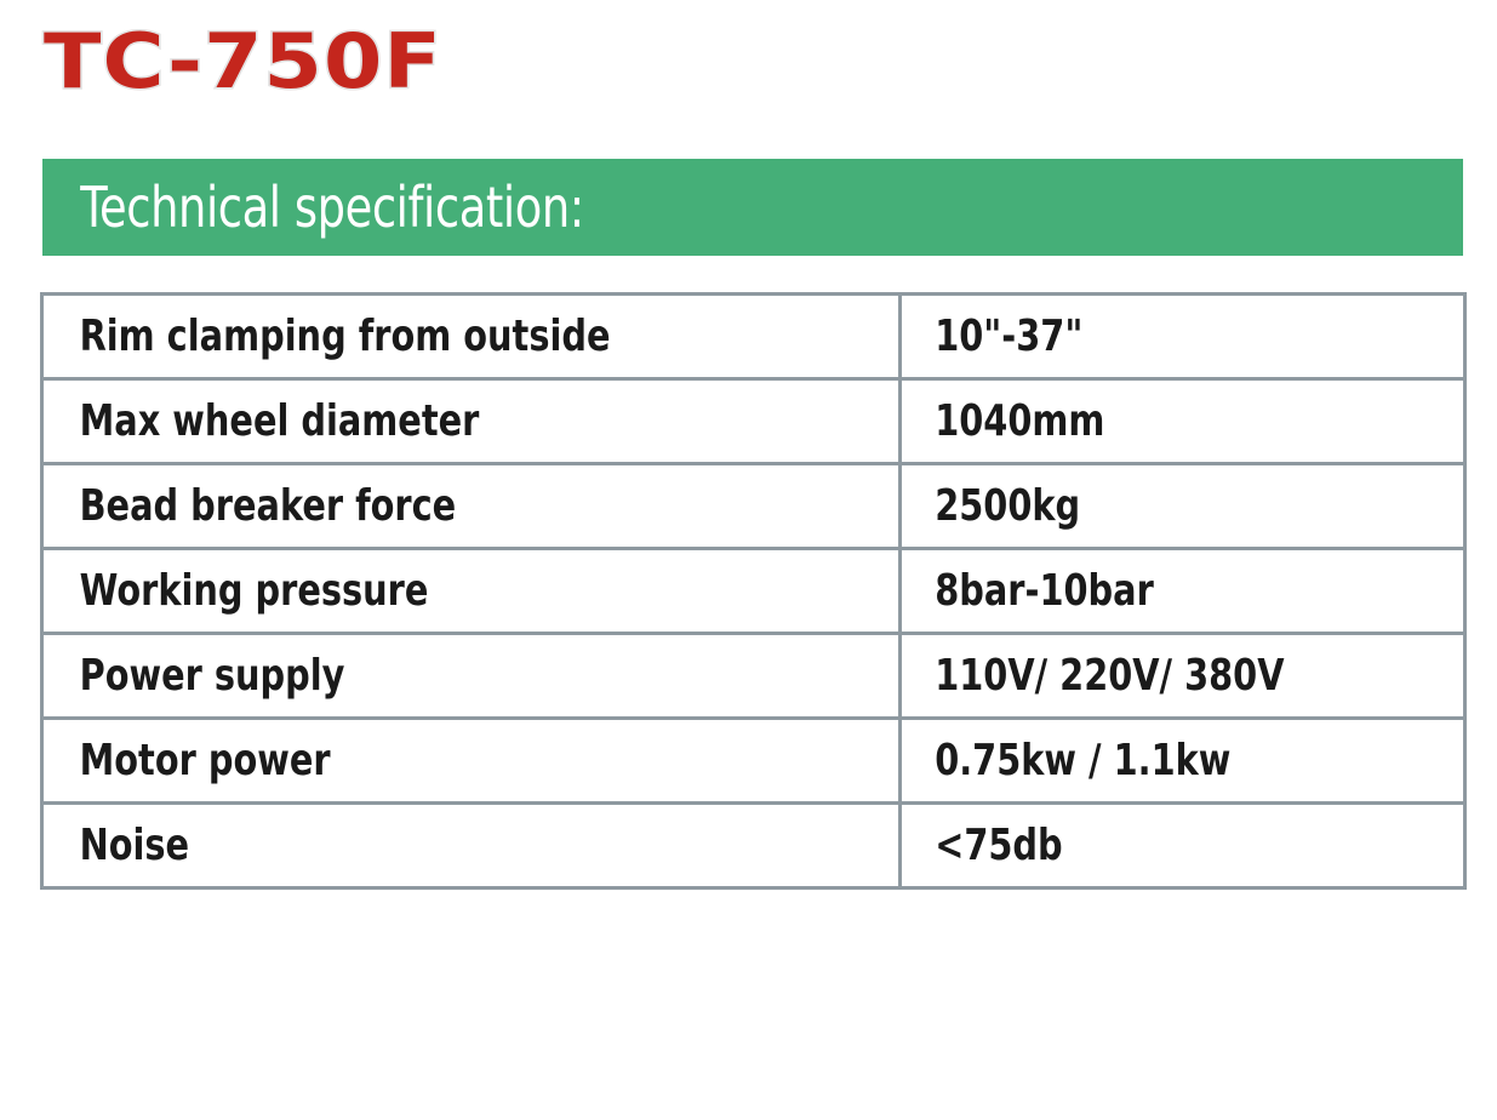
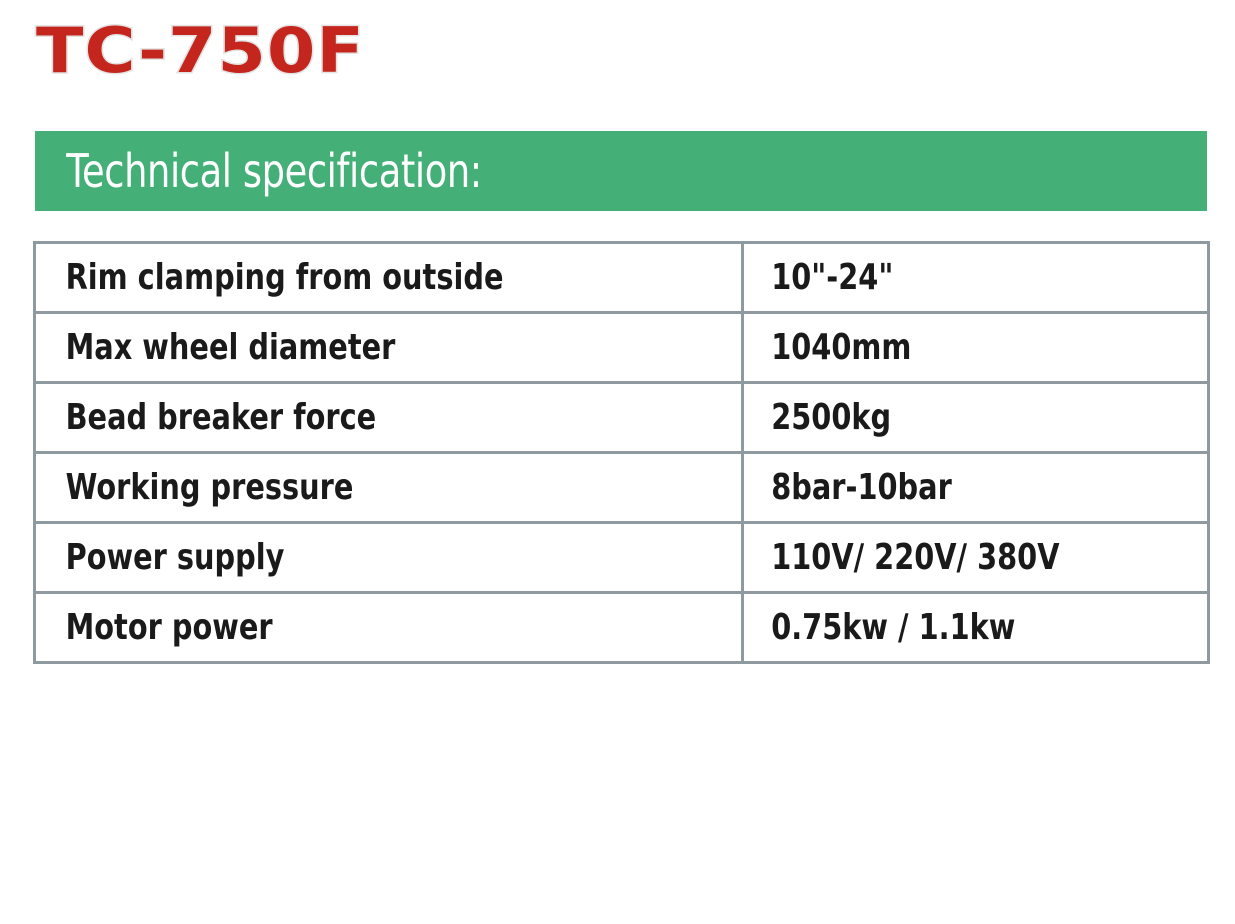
  TC-750F
  Technical specification:
- Rim clamping from outside	10"-37"
+ Rim clamping from outside	10"-24"
  Max wheel diameter	1040mm
  Bead breaker force	2500kg
  Working pressure	8bar-10bar
  Power supply	110V/ 220V/ 380V
  Motor power	0.75kw / 1.1kw
- Noise	<75db
